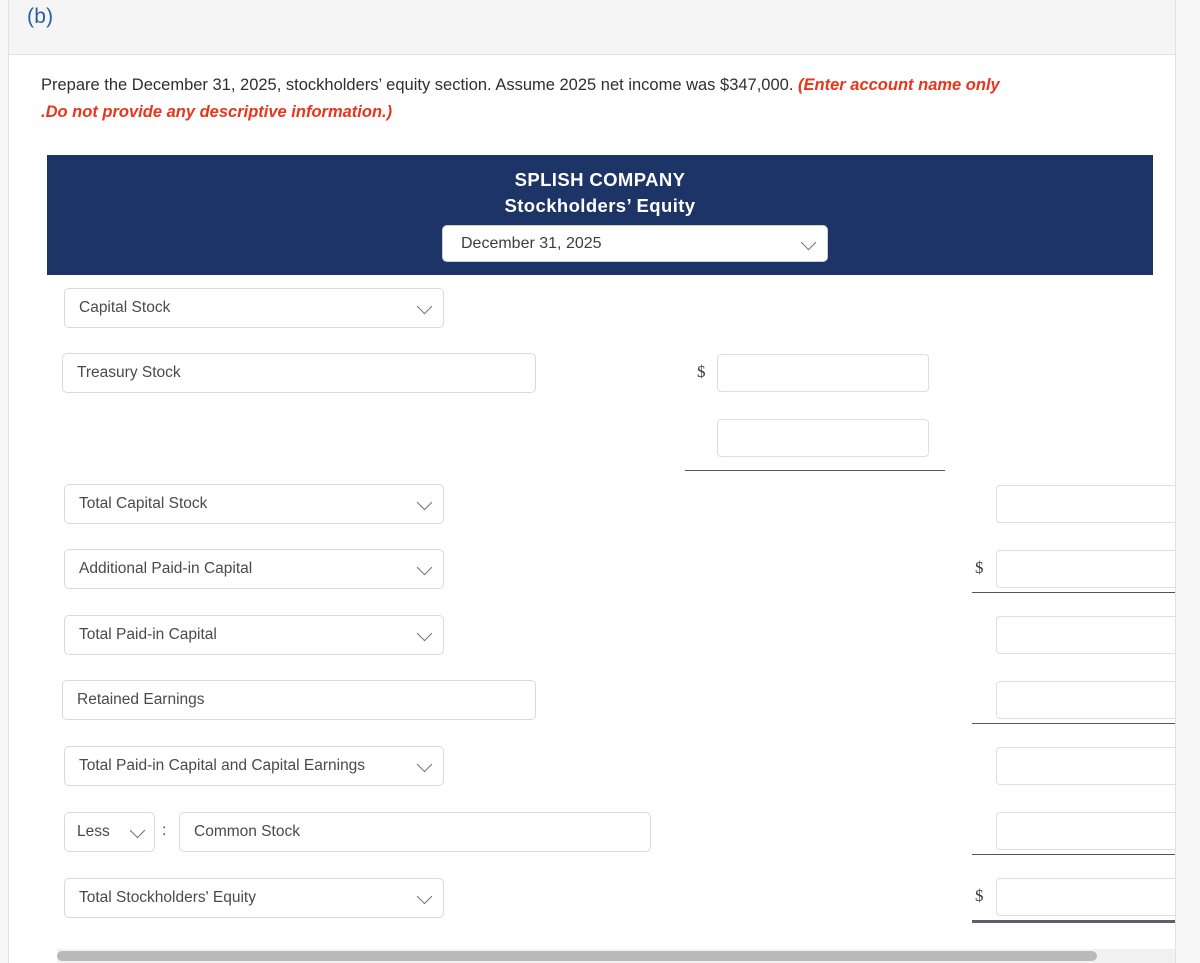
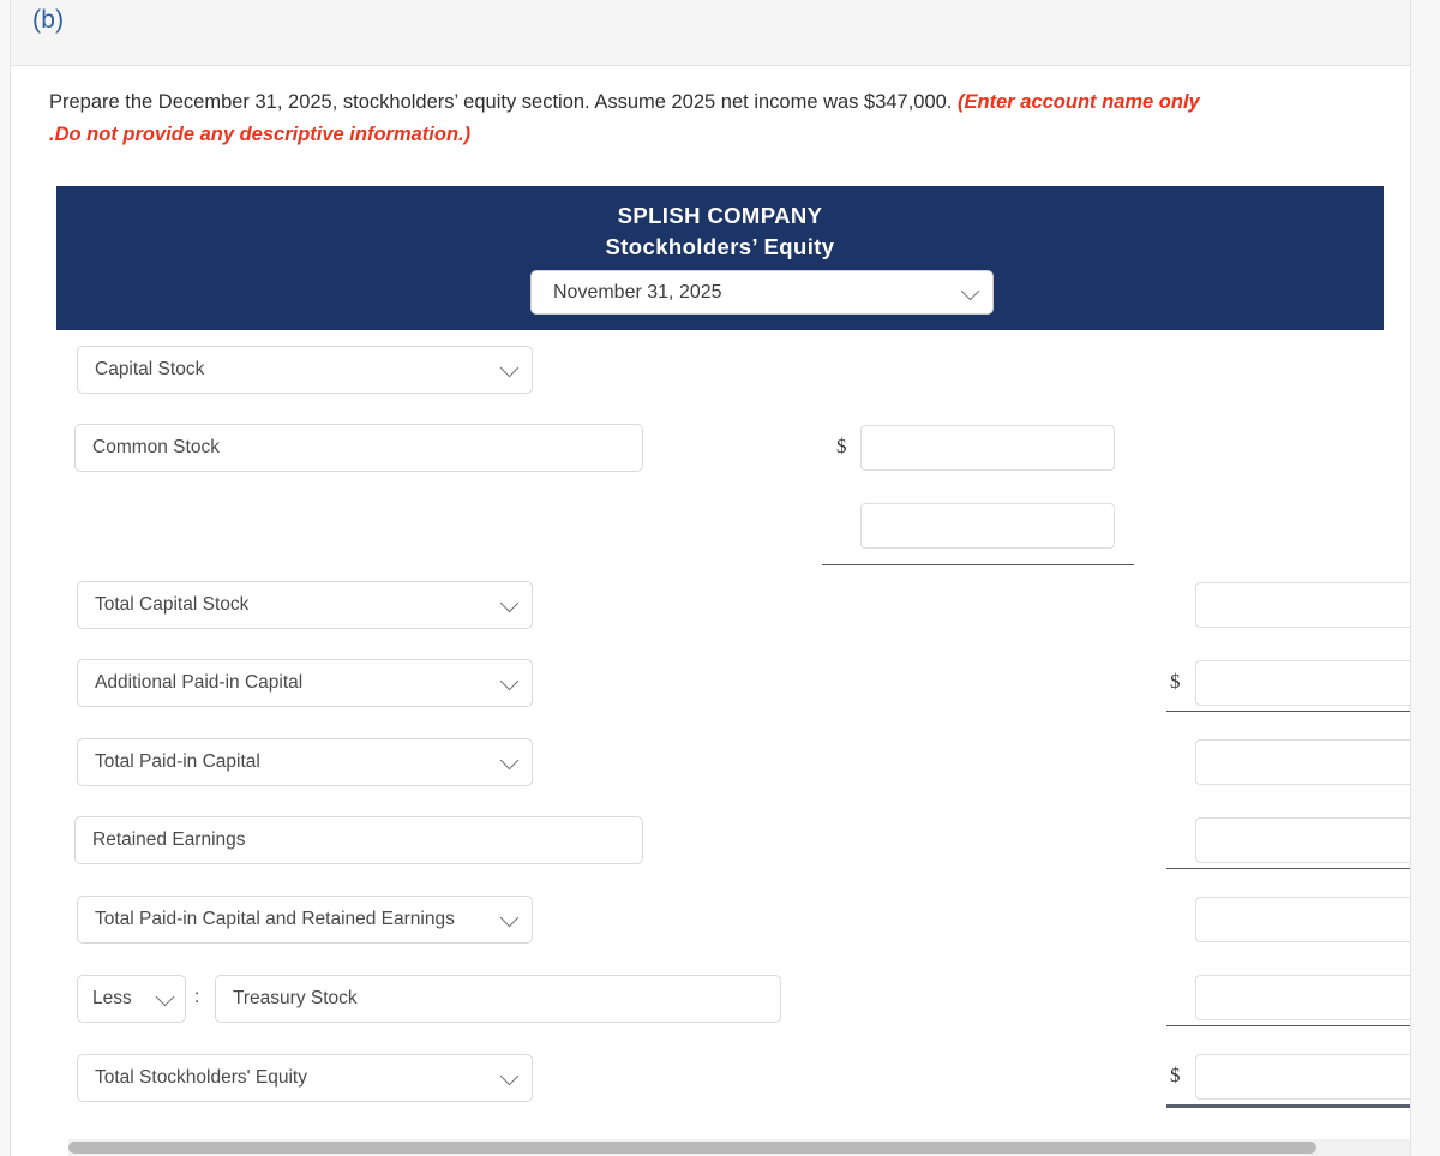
  (b)
  Prepare the December 31, 2025, stockholders’ equity section. Assume 2025 net income was $347,000. (Enter account name only
  .Do not provide any descriptive information.)
  SPLISH COMPANY
  Stockholders’ Equity
- December 31, 2025
+ November 31, 2025
  Capital Stock
- Treasury Stock
+ Common Stock
  $
  Total Capital Stock
  Additional Paid-in Capital
  $
  Total Paid-in Capital
  Retained Earnings
- Total Paid-in Capital and Capital Earnings
+ Total Paid-in Capital and Retained Earnings
  Less
  :
- Common Stock
+ Treasury Stock
  Total Stockholders' Equity
  $
